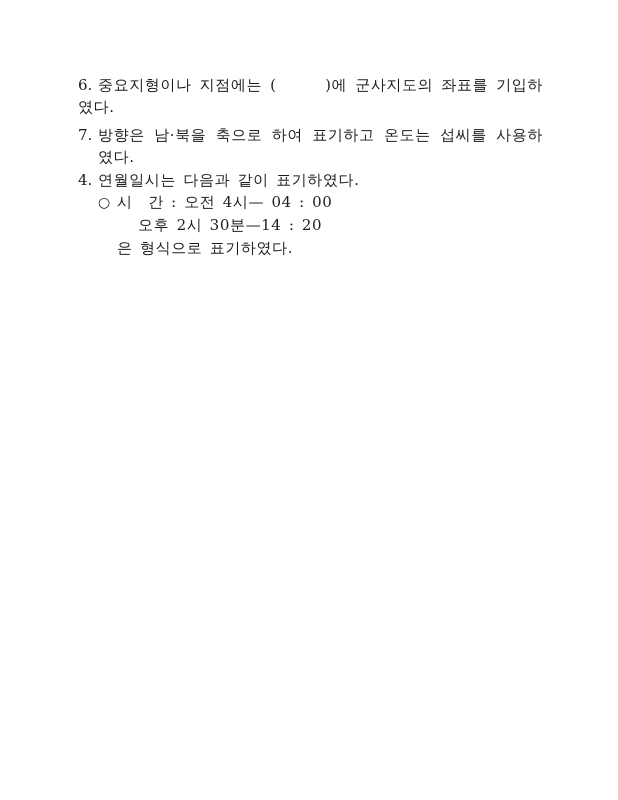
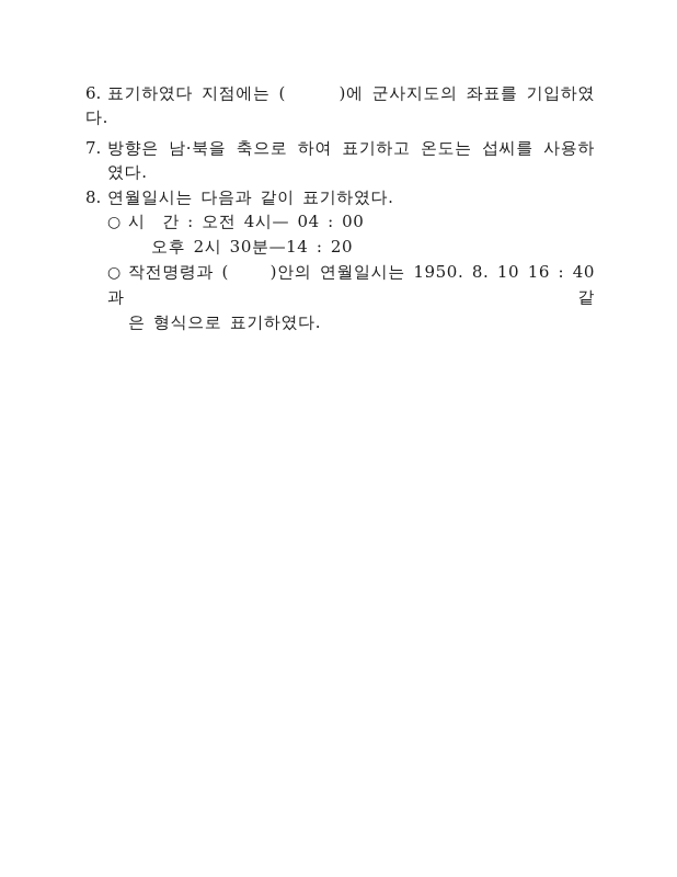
- 6. 중요지형이나 지점에는 ( )에 군사지도의 좌표를 기입하였다.
+ 6. 표기하였다 지점에는 ( )에 군사지도의 좌표를 기입하였다.
  7. 방향은 남·북을 축으로 하여 표기하고 온도는 섭씨를 사용하
  였다.
- 4. 연월일시는 다음과 같이 표기하였다.
+ 8. 연월일시는 다음과 같이 표기하였다.
  ○ 시 간 : 오전 4시— 04 : 00
  오후 2시 30분—14 : 20
+ ○ 작전명령과 ( )안의 연월일시는 1950. 8. 10 16 : 40과 같
  은 형식으로 표기하였다.
